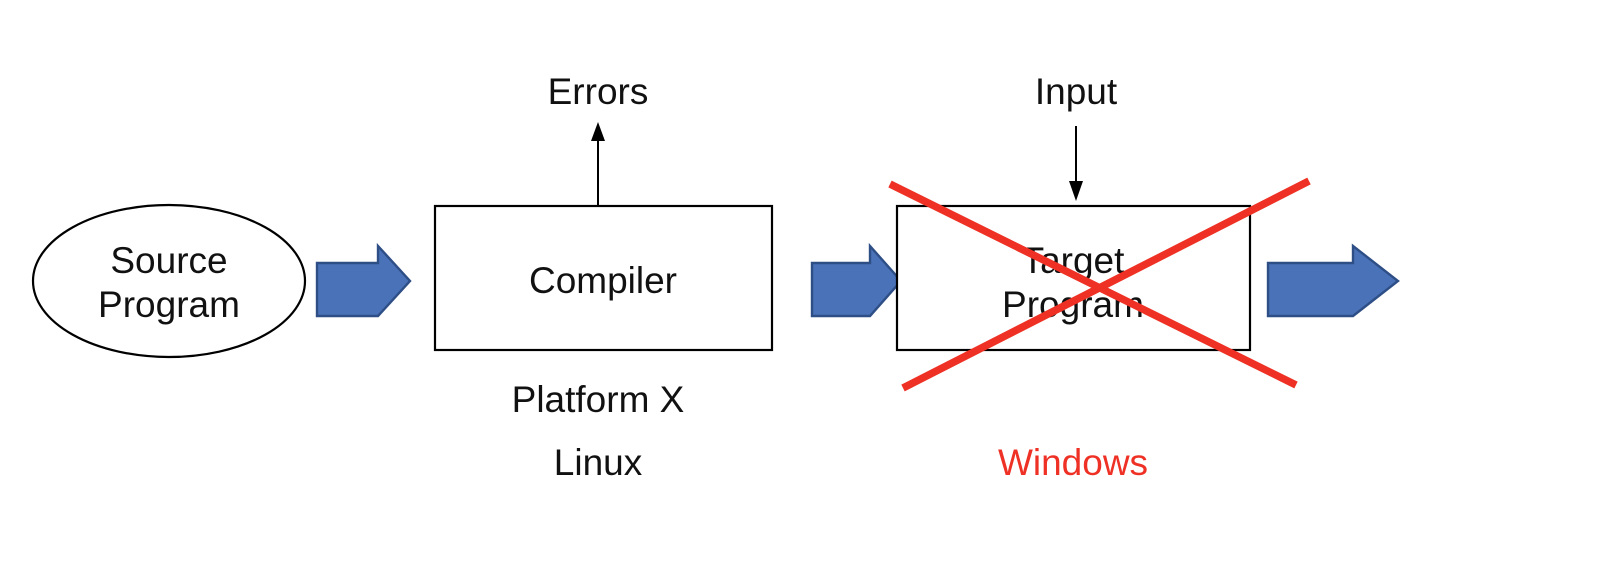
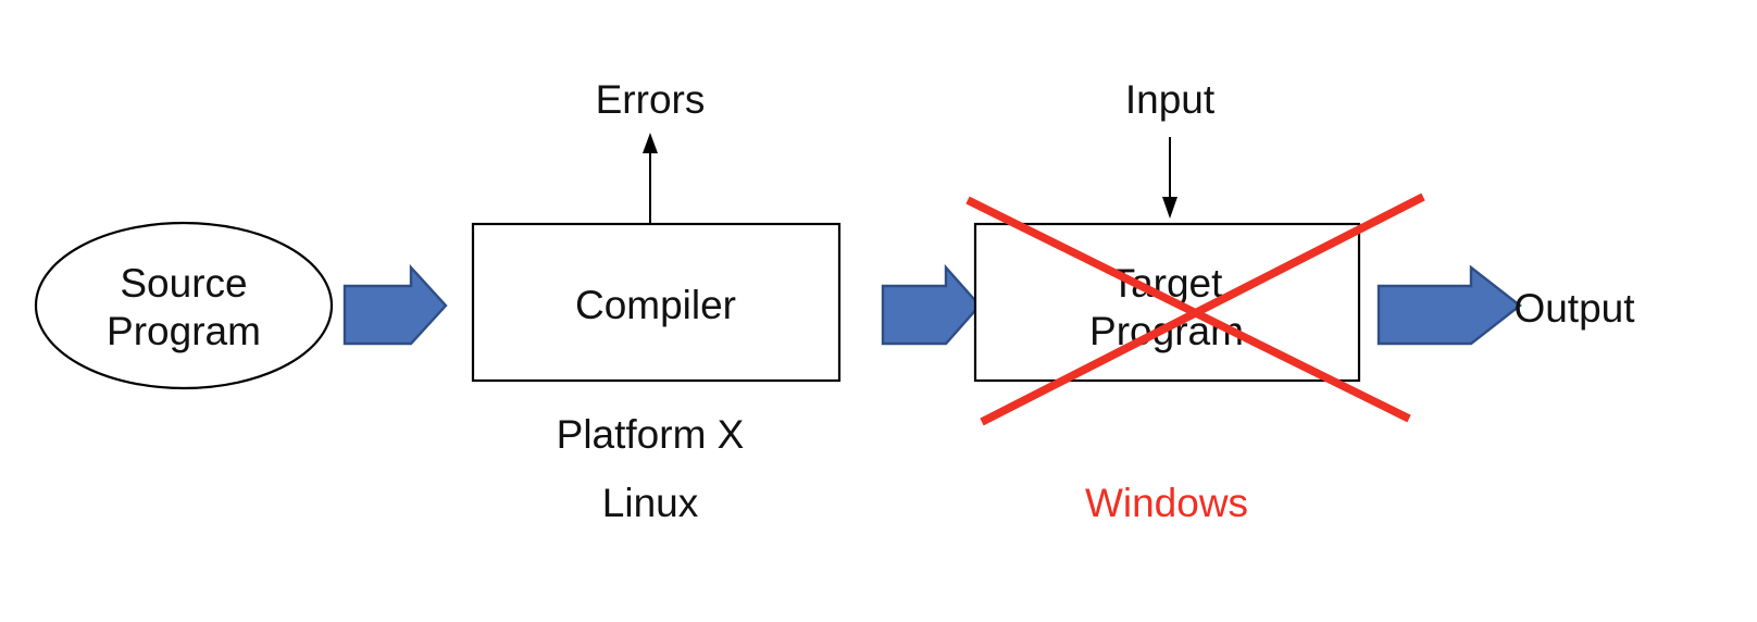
  Source
  Program
  Compiler
  Errors
  Trget
  Prora
  Input
+ Output
  Platform X
  Linux
  Windows
